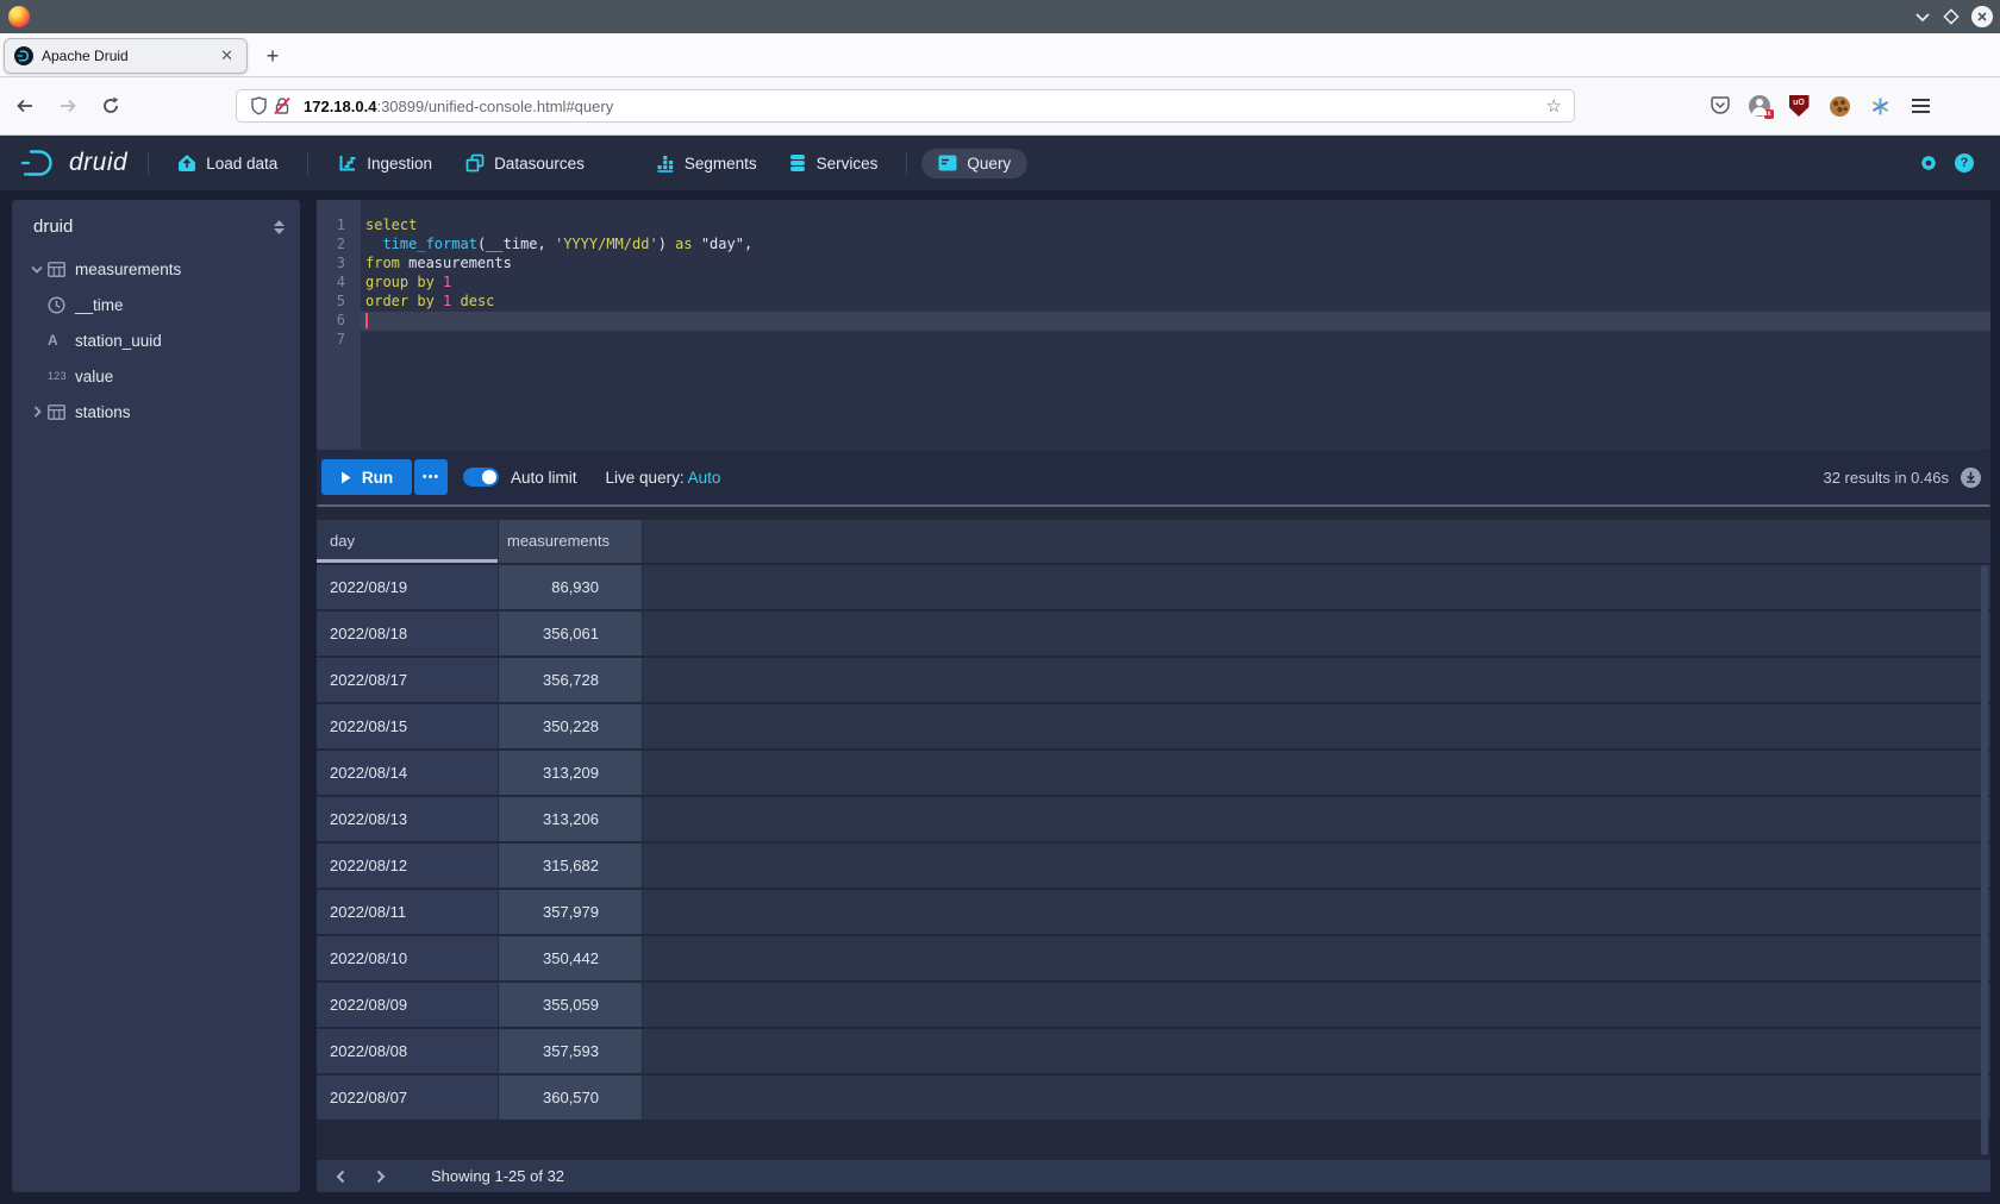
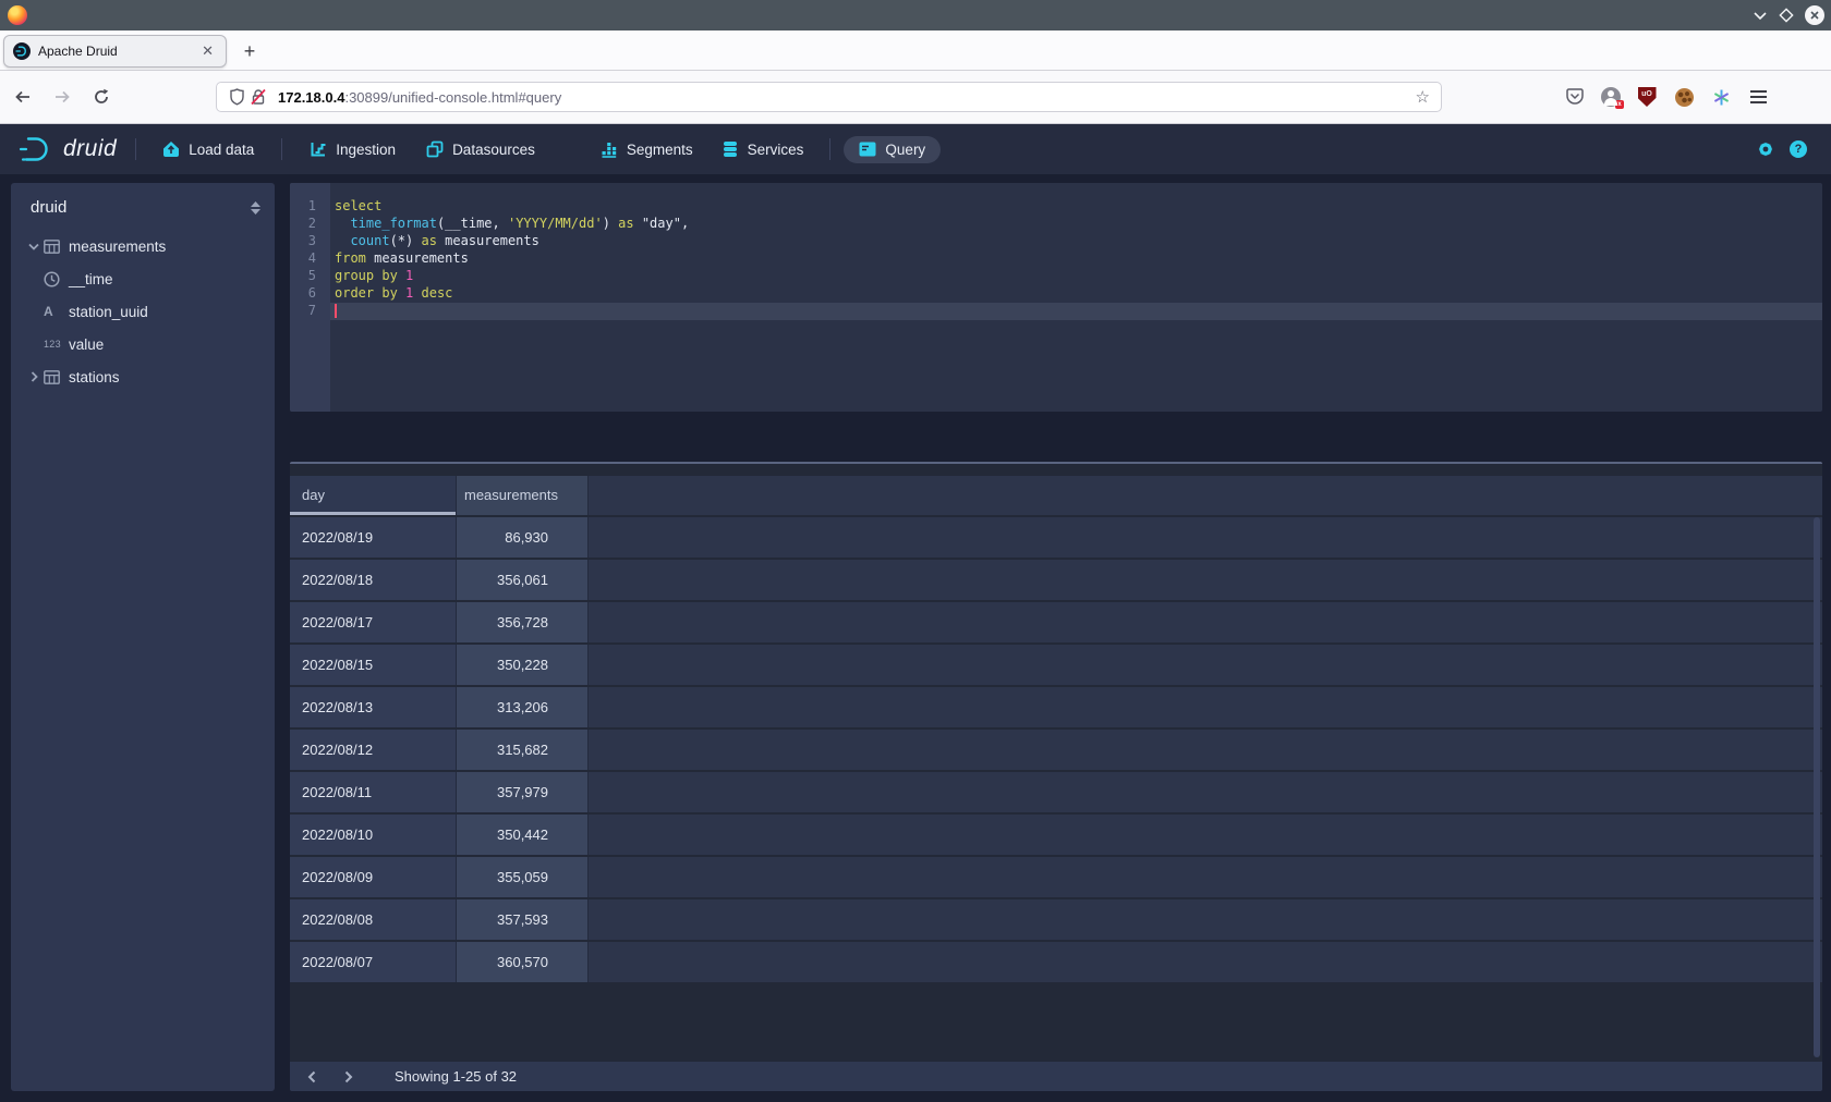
  Apache Druid
  ✕
  +
  172.18.0.4:30899/unified-console.html#query
  ☆
  druid
  Load data
  Ingestion
  Datasources
  Segments
  Services
  Query
  ?
  druid
  measurements
  __time
  A
  station_uuid
  123
  value
  stations
  1
  2
  3
  4
  5
  6
  7
  select
  time_format(__time, 'YYYY/MM/dd') as "day",
+ count(*) as measurements
  from measurements
  group by 1
  order by 1 desc
- Run
- •••
- Auto limit
- Live query: Auto
- 32 results in 0.46s
  day
  measurements
  2022/08/19
  86,930
  2022/08/18
  356,061
  2022/08/17
  356,728
  2022/08/15
  350,228
- 2022/08/14
- 313,209
  2022/08/13
  313,206
  2022/08/12
  315,682
  2022/08/11
  357,979
  2022/08/10
  350,442
  2022/08/09
  355,059
  2022/08/08
  357,593
  2022/08/07
  360,570
  Showing 1-25 of 32
